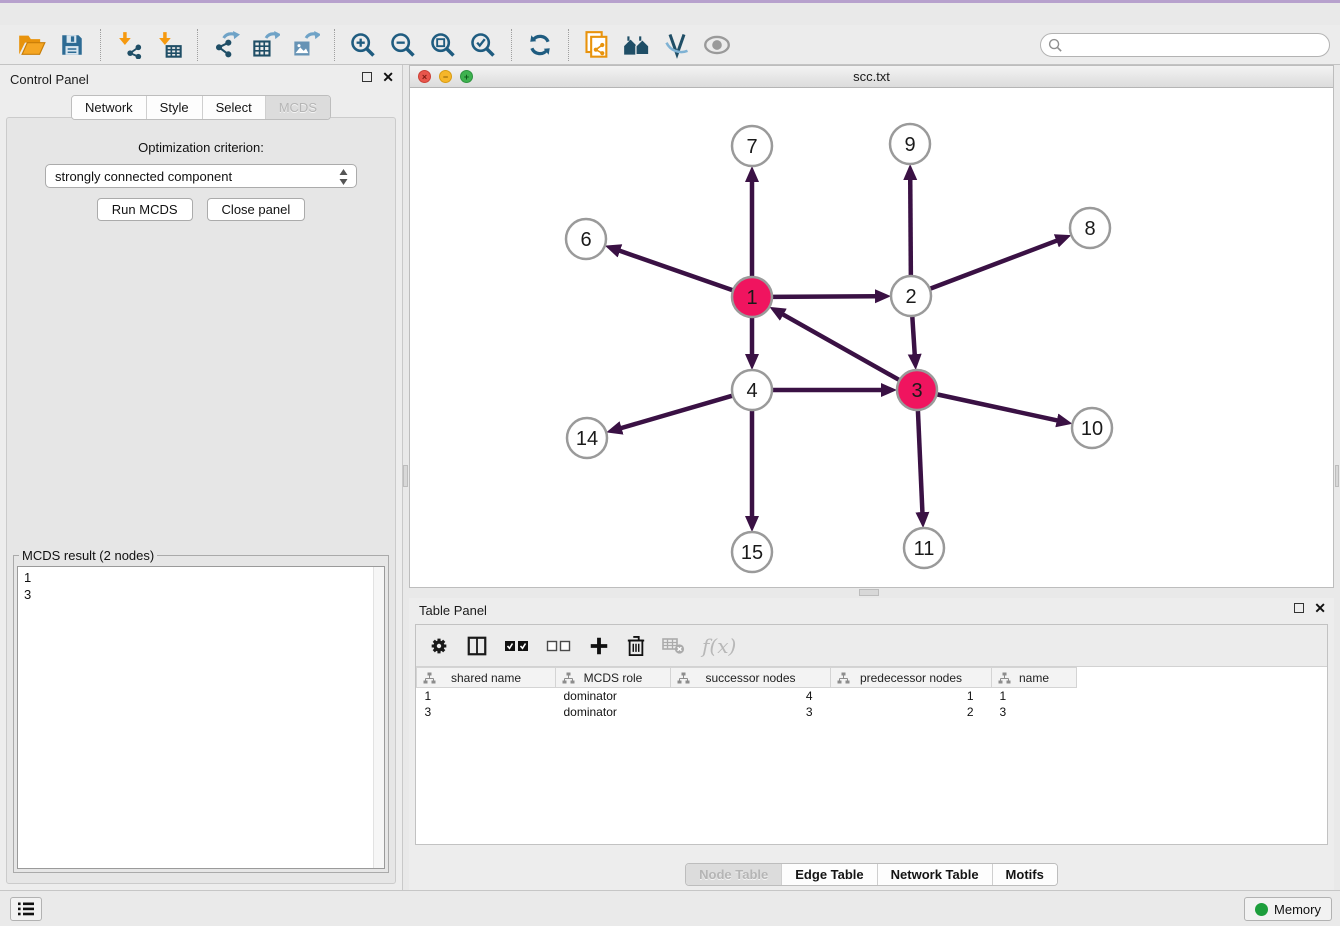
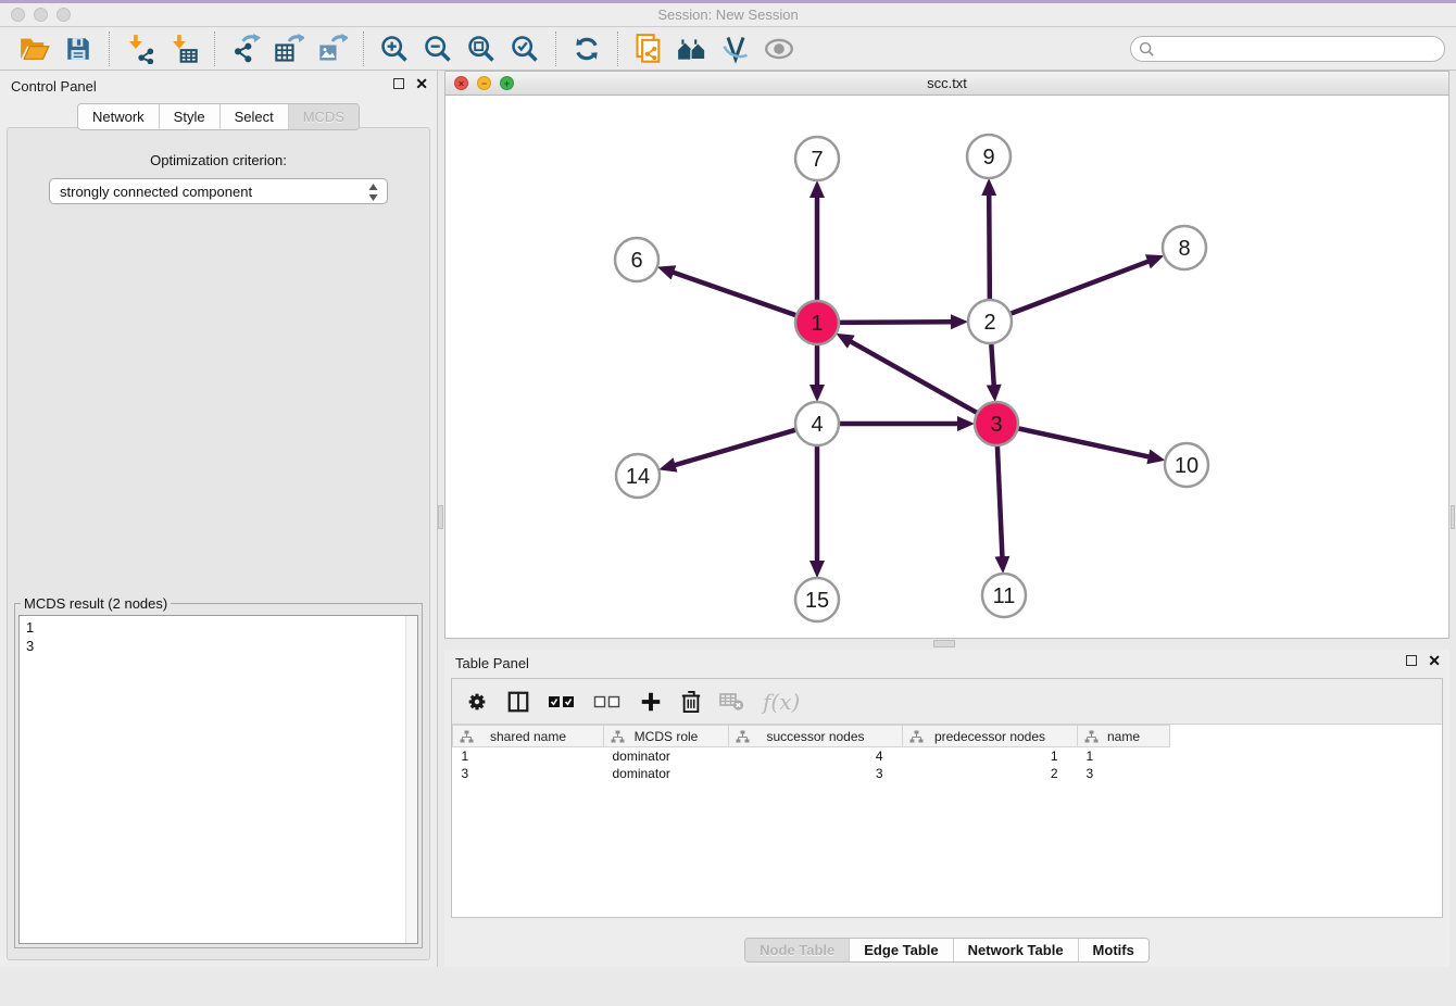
+ Session: New Session
  Control Panel
  ✕
  Network
  Style
  Select
  MCDS
  Optimization criterion:
  strongly connected component
- Run MCDS
- Close panel
  MCDS result (2 nodes)
  1
  3
  ×
  −
  +
  scc.txt
  7
  9
  6
  8
  1
  2
  4
  3
  14
  10
  15
  11
  Table Panel
  ✕
  f(x)
  shared name	MCDS role	successor nodes	predecessor nodes	name
  1	dominator	4	1	1
  3	dominator	3	2	3
  Node Table
  Edge Table
  Network Table
  Motifs
- Memory
